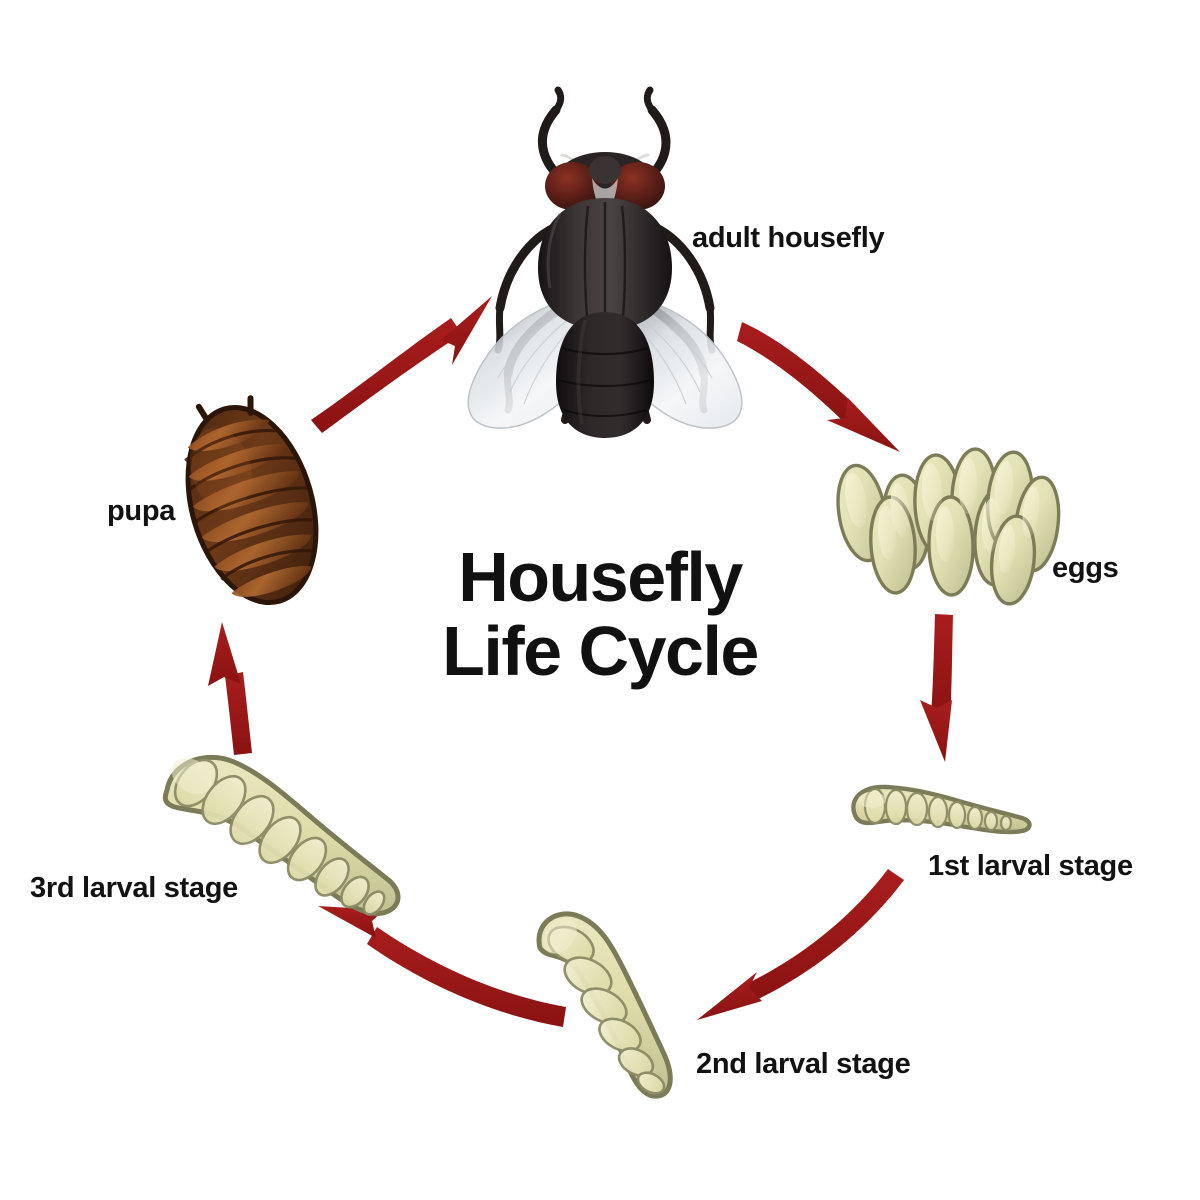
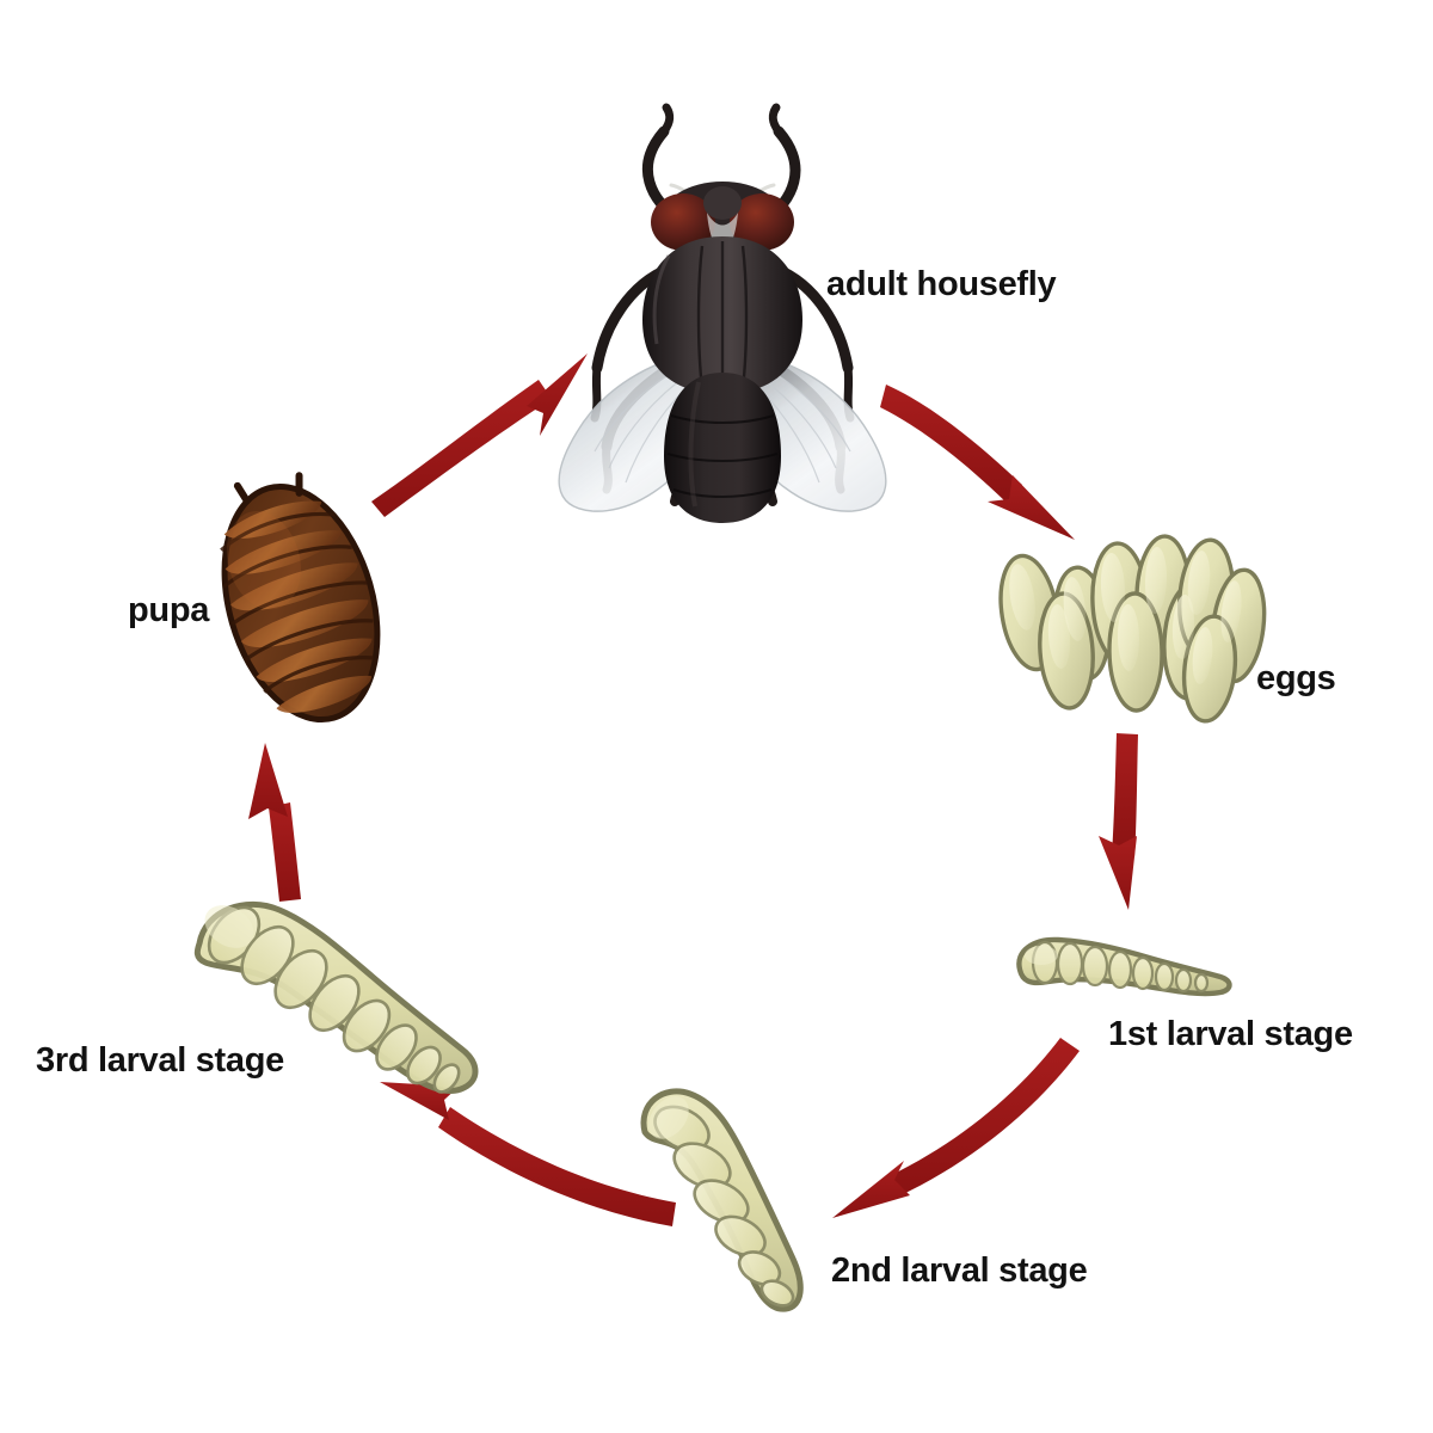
- Housefly
- Life Cycle
  adult housefly
  eggs
  1st larval stage
  2nd larval stage
  3rd larval stage
  pupa
